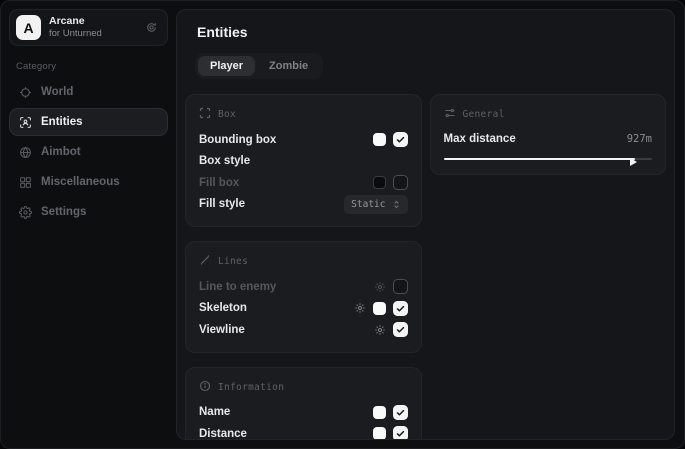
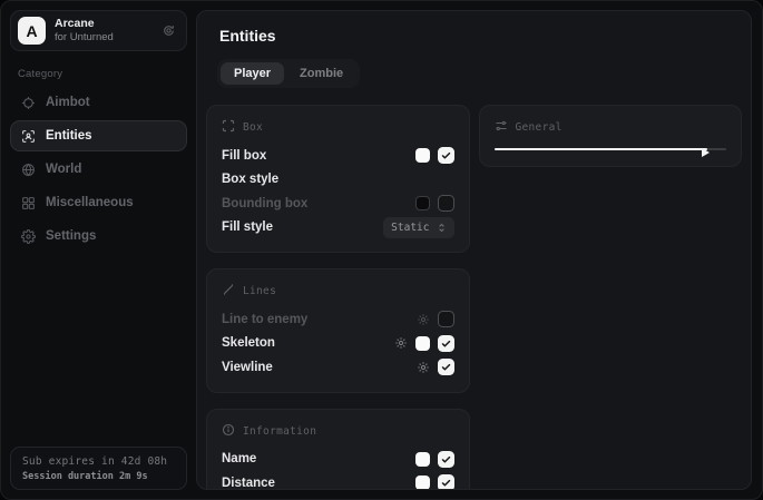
  A
  Arcane
  for Unturned
  Category
- World
+ Aimbot
  Entities
- Aimbot
+ World
  Miscellaneous
  Settings
+ Sub expires in 42d 08h
+ Session duration 2m 9s
  Entities
  Player
  Zombie
  Box
- Bounding box
+ Fill box
  Box style
- Fill box
+ Bounding box
  Fill style
  Static
  Lines
  Line to enemy
  Skeleton
  Viewline
  Information
  Name
  Distance
  General
- Max distance
- 927m
